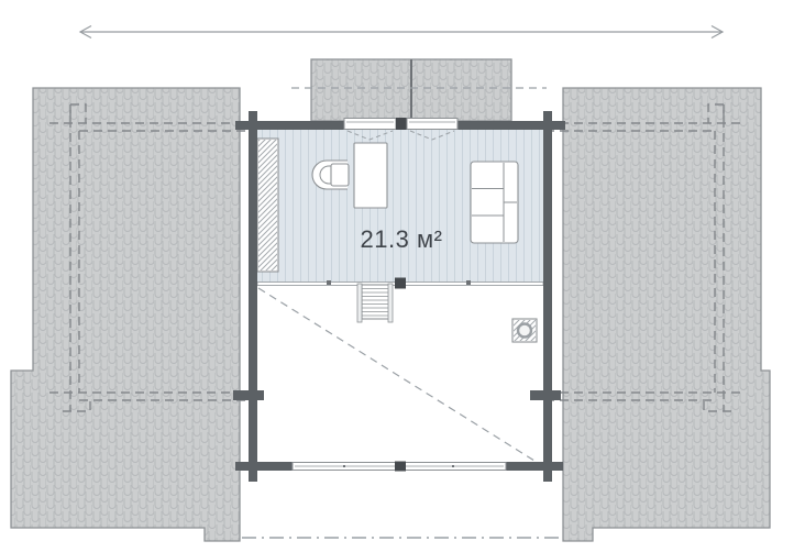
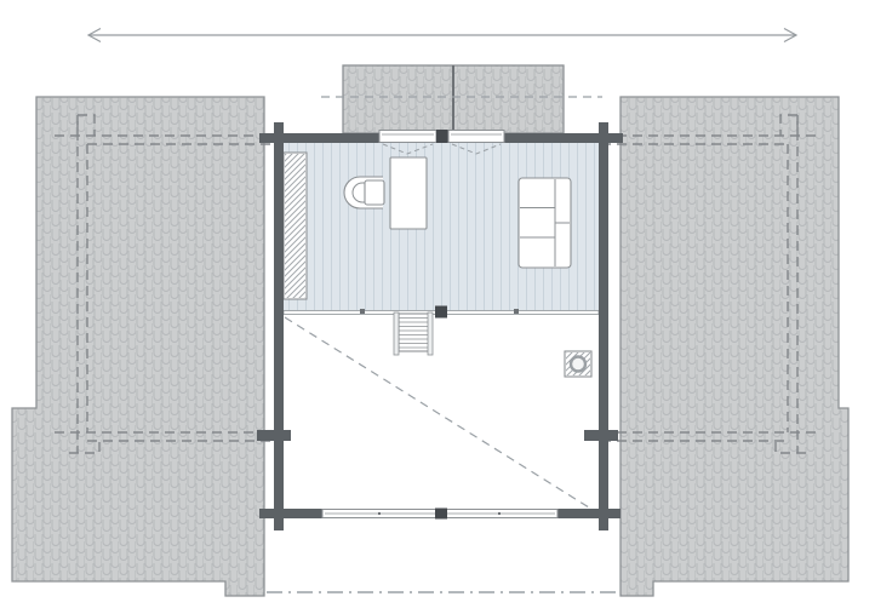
- 21.3 м²
